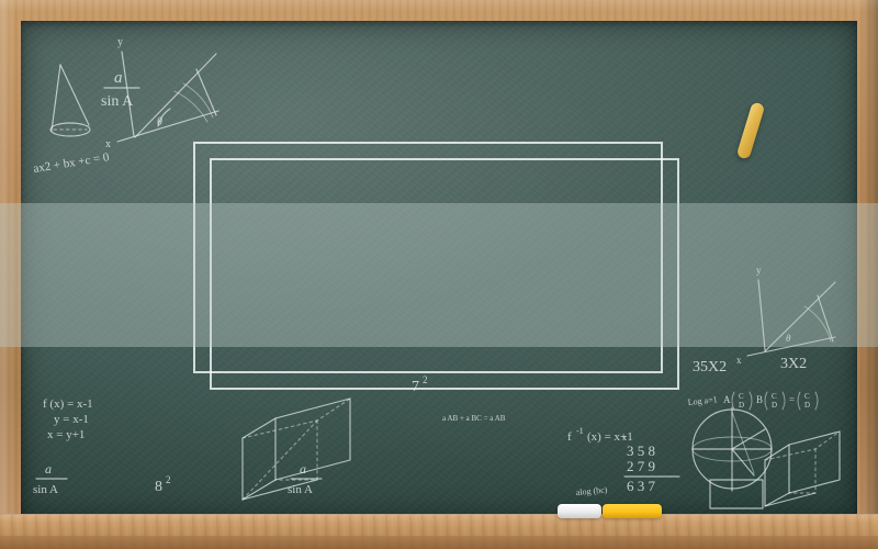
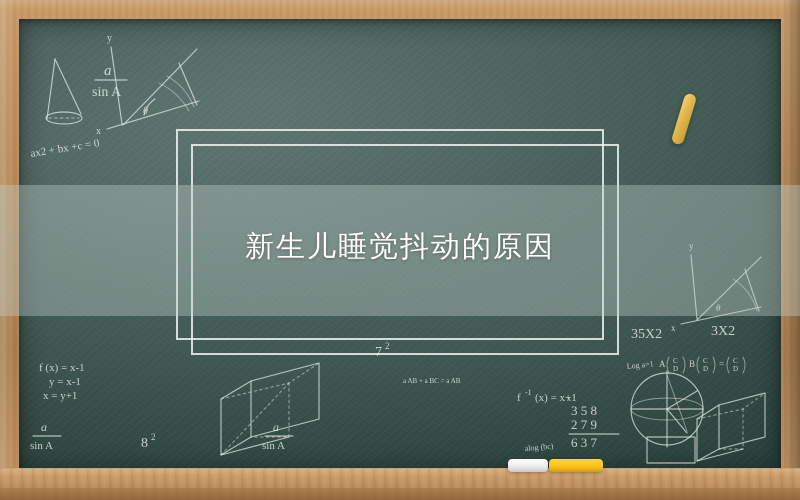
+ 新生儿睡觉抖动的原因
